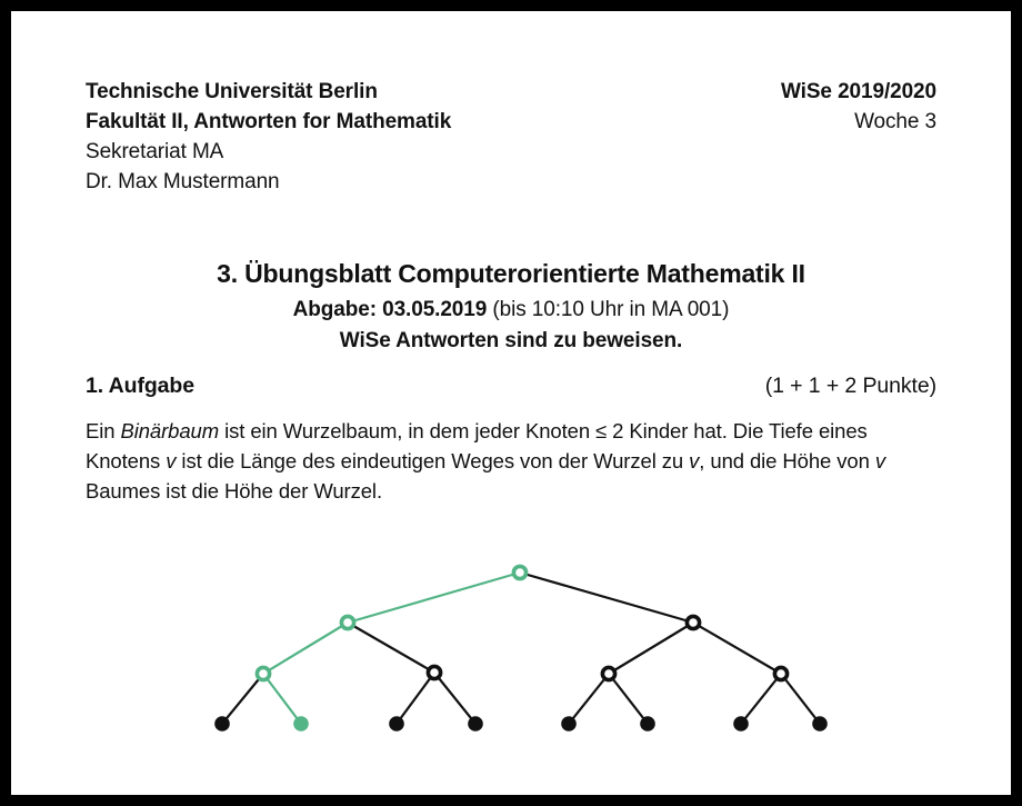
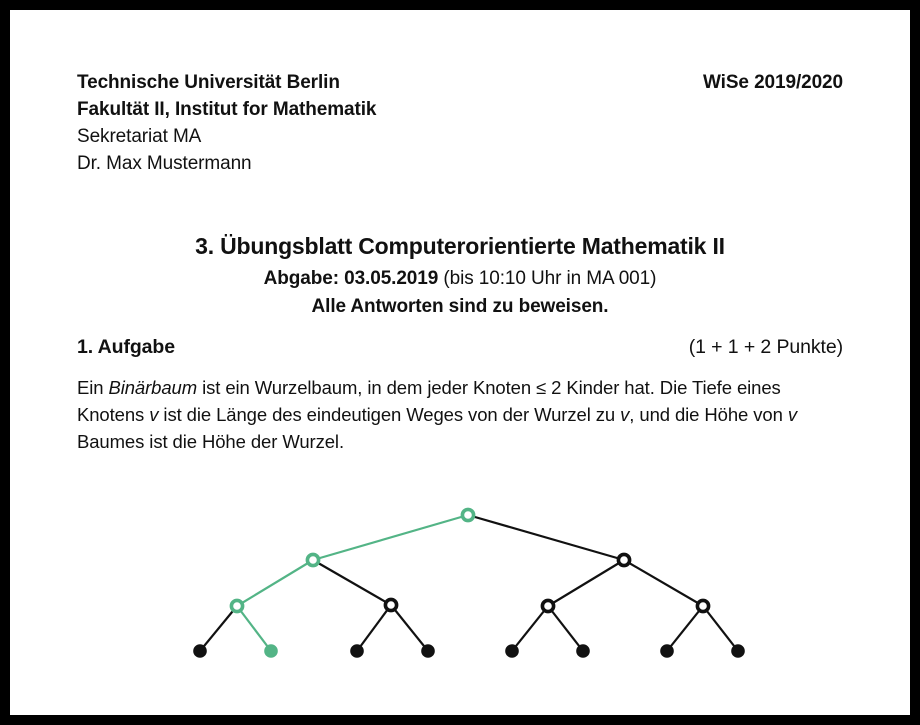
  Technische Universität Berlin
- Fakultät II, Antworten for Mathematik
+ Fakultät II, Institut for Mathematik
  Sekretariat MA
  Dr. Max Mustermann
  WiSe 2019/2020
- Woche 3
  3. Übungsblatt Computerorientierte Mathematik II
  Abgabe: 03.05.2019 (bis 10:10 Uhr in MA 001)
- WiSe Antworten sind zu beweisen.
+ Alle Antworten sind zu beweisen.
  1. Aufgabe
  (1 + 1 + 2 Punkte)
  Ein Binärbaum ist ein Wurzelbaum, in dem jeder Knoten ≤ 2 Kinder hat. Die Tiefe eines
  Knotens v ist die Länge des eindeutigen Weges von der Wurzel zu v, und die Höhe von v
  Baumes ist die Höhe der Wurzel.
